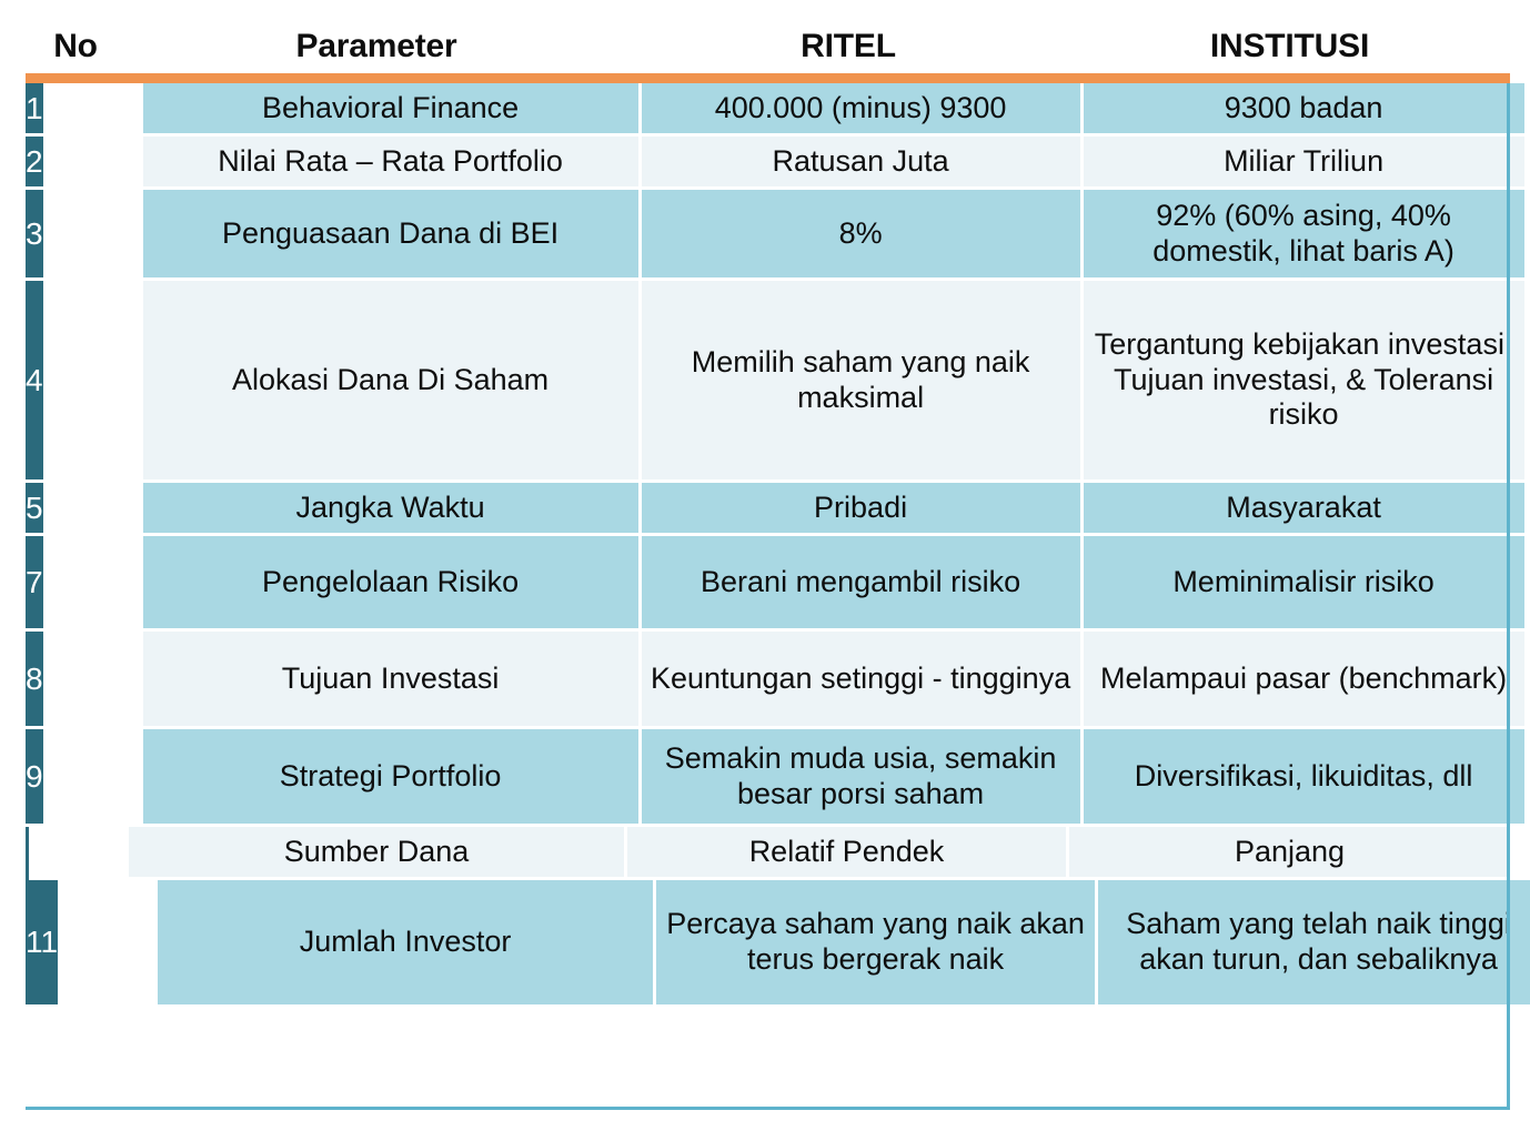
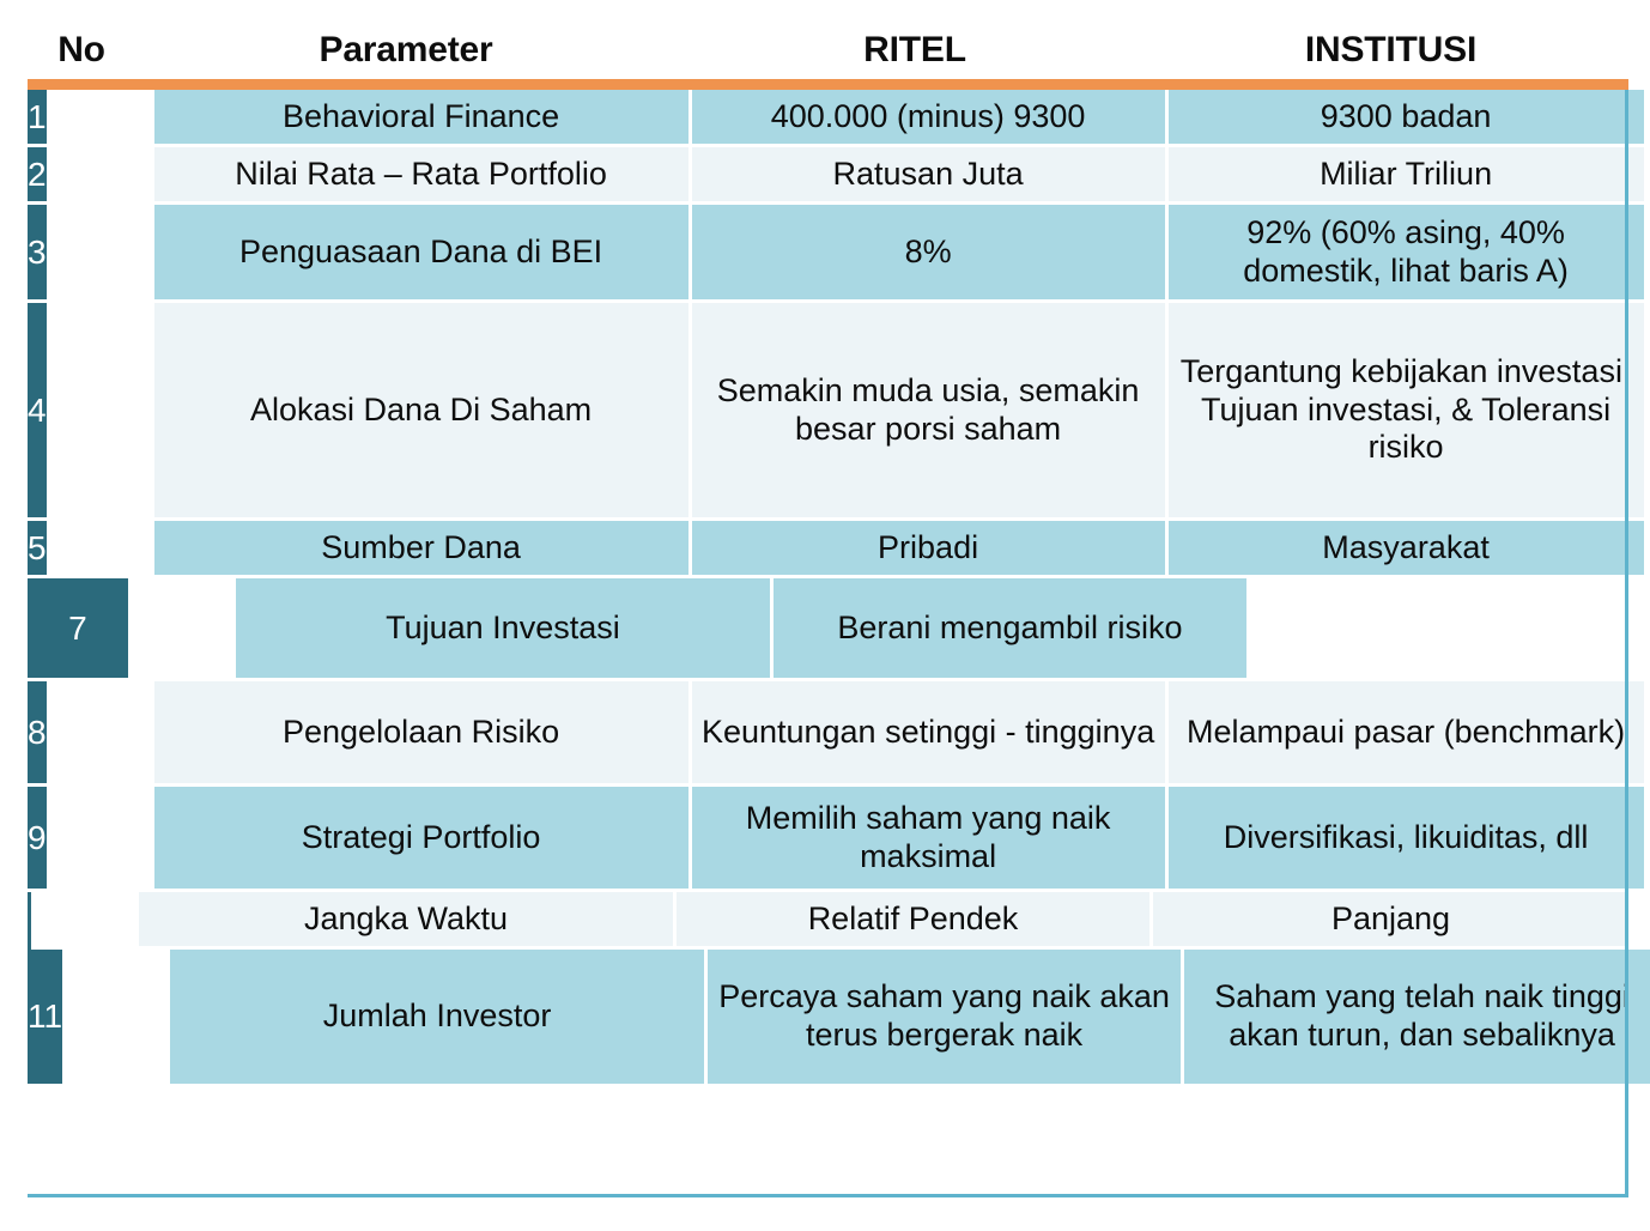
  No
  Parameter
  RITEL
  INSTITUSI
  1
  Behavioral Finance
  400.000 (minus) 9300
  9300 badan
  2
  Nilai Rata – Rata Portfolio
  Ratusan Juta
  Miliar Triliun
  3
  Penguasaan Dana di BEI
  8%
  92% (60% asing, 40% domestik, lihat baris A)
  4
  Alokasi Dana Di Saham
- Memilih saham yang naik maksimal
+ Semakin muda usia, semakin besar porsi saham
  Tergantung kebijakan investasi Tujuan investasi, & Toleransi risiko
  5
- Jangka Waktu
+ Sumber Dana
  Pribadi
  Masyarakat
  7
- Pengelolaan Risiko
+ Tujuan Investasi
  Berani mengambil risiko
- Meminimalisir risiko
  8
- Tujuan Investasi
+ Pengelolaan Risiko
  Keuntungan setinggi - tingginya
  Melampaui pasar (benchmark)
  9
  Strategi Portfolio
- Semakin muda usia, semakin besar porsi saham
+ Memilih saham yang naik maksimal
  Diversifikasi, likuiditas, dll
- Sumber Dana
+ Jangka Waktu
  Relatif Pendek
  Panjang
  11
  Jumlah Investor
  Percaya saham yang naik akan terus bergerak naik
  Saham yang telah naik tingg akan turun, dan sebaliknya
